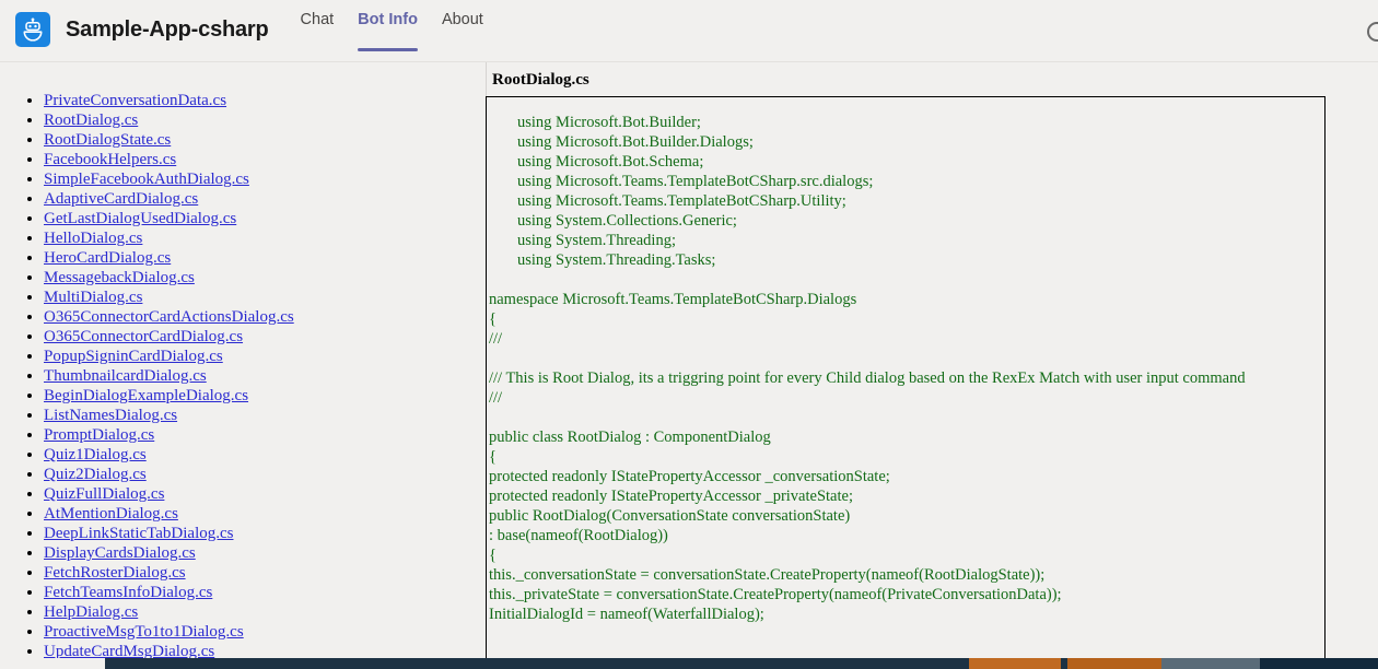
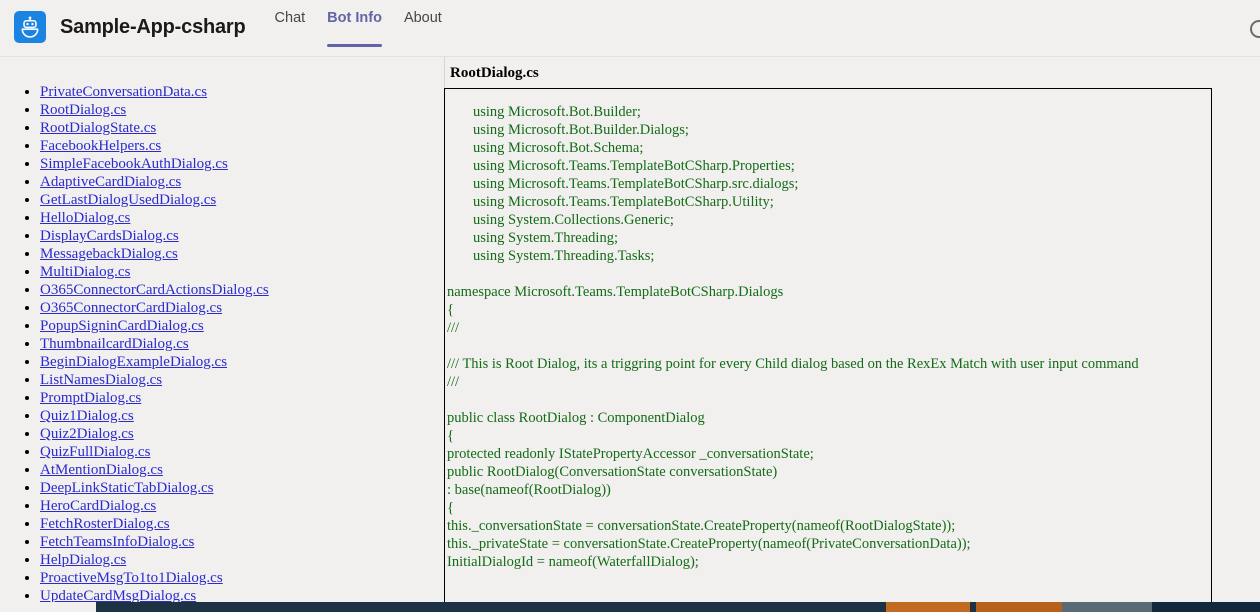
  Sample-App-csharp
  Chat
  Bot Info
  About
  PrivateConversationData.cs
  RootDialog.cs
  RootDialogState.cs
  FacebookHelpers.cs
  SimpleFacebookAuthDialog.cs
  AdaptiveCardDialog.cs
  GetLastDialogUsedDialog.cs
  HelloDialog.cs
- HeroCardDialog.cs
+ DisplayCardsDialog.cs
  MessagebackDialog.cs
  MultiDialog.cs
  O365ConnectorCardActionsDialog.cs
  O365ConnectorCardDialog.cs
  PopupSigninCardDialog.cs
  ThumbnailcardDialog.cs
  BeginDialogExampleDialog.cs
  ListNamesDialog.cs
  PromptDialog.cs
  Quiz1Dialog.cs
  Quiz2Dialog.cs
  QuizFullDialog.cs
  AtMentionDialog.cs
  DeepLinkStaticTabDialog.cs
- DisplayCardsDialog.cs
+ HeroCardDialog.cs
  FetchRosterDialog.cs
  FetchTeamsInfoDialog.cs
  HelpDialog.cs
  ProactiveMsgTo1to1Dialog.cs
  UpdateCardMsgDialog.cs
  RootDialog.cs
  using Microsoft.Bot.Builder;
  using Microsoft.Bot.Builder.Dialogs;
  using Microsoft.Bot.Schema;
+ using Microsoft.Teams.TemplateBotCSharp.Properties;
  using Microsoft.Teams.TemplateBotCSharp.src.dialogs;
  using Microsoft.Teams.TemplateBotCSharp.Utility;
  using System.Collections.Generic;
  using System.Threading;
  using System.Threading.Tasks;
  namespace Microsoft.Teams.TemplateBotCSharp.Dialogs
  {
  ///
  /// This is Root Dialog, its a triggring point for every Child dialog based on the RexEx Match with user input command
  ///
  public class RootDialog : ComponentDialog
  {
  protected readonly IStatePropertyAccessor _conversationState;
- protected readonly IStatePropertyAccessor _privateState;
  public RootDialog(ConversationState conversationState)
  : base(nameof(RootDialog))
  {
  this._conversationState = conversationState.CreateProperty(nameof(RootDialogState));
  this._privateState = conversationState.CreateProperty(nameof(PrivateConversationData));
  InitialDialogId = nameof(WaterfallDialog);
